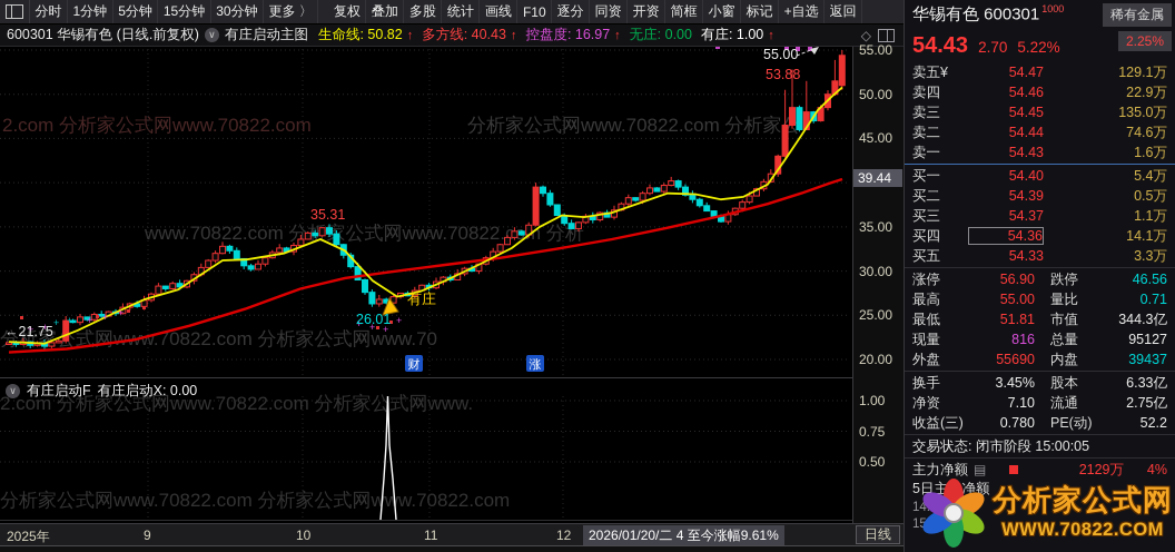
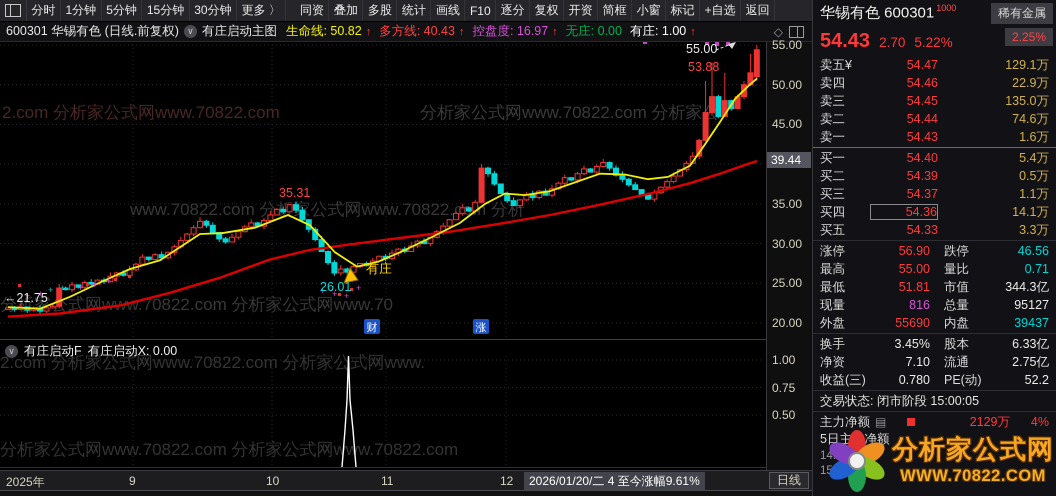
  分时
  1分钟
  5分钟
  15分钟
  30分钟
  更多 〉
- 复权
+ 同资
  叠加
  多股
  统计
  画线
  F10
  逐分
- 同资
+ 复权
  开资
  简框
  小窗
  标记
  +自选
  返回
  600301 华锡有色 (日线.前复权)
  ∨
  有庄启动主图
  生命线: 50.82
  ↑
  多方线: 40.43
  ↑
  控盘度: 16.97
  ↑
  无庄: 0.00
  有庄: 1.00
  ↑
  ◇
  2.com 分析家公式网www.70822.com
  分析家公式网www.70822.com 分析家
  www.70822.com 分公式网www.70822.c 分析
  分析家式网ww.70822.com 分析家公式网www.70
  2.com 分析家公式网www.70822.com 分析家公式网www.
  分析家公式网www.70822.com 分析家公式网www.70822.com
  +
  +
  +
  +
  +
  +
  +
  +
  +
  +
  +
  35.31
  26.01
  55.00
  53.88
  有庄
  ←21.75
  财
  涨
  55.00
  50.00
  45.00
  35.00
  30.00
  25.00
  20.00
  39.44
  1.00
  0.75
  0.50
  ∨
  有庄启动F
  有庄启动X: 0.00
  2025年
  2026/01/20/二 4 至今涨幅9.61%
  日线
  9
  10
  11
  12
  华锡有色 600301 1000
  稀有金属
  2.25%
  54.43
  2.70
  5.22%
  卖五¥
  54.47
  129.1万
  卖四
  54.46
  22.9万
  卖三
  54.45
  135.0万
  卖二
  54.44
  74.6万
  卖一
  54.43
  1.6万
  买一
  54.40
  5.4万
  买二
  54.39
  0.5万
  买三
  54.37
  1.1万
  买四
  54.36
  14.1万
  买五
  54.33
  3.3万
  涨停
  56.90
  跌停
  46.56
  最高
  55.00
  量比
  0.71
  最低
  51.81
  市值
  344.3亿
  现量
  816
  总量
  95127
  外盘
  55690
  内盘
  39437
  换手
  3.45%
  股本
  6.33亿
  净资
  7.10
  流通
  2.75亿
  收益(三)
  0.780
  PE(动)
  52.2
  交易状态: 闭市阶段 15:00:05
  主力净额
  ▤
  2129万
  4%
  5日主净额
  分析家公式网
  WWW.70822.COM
